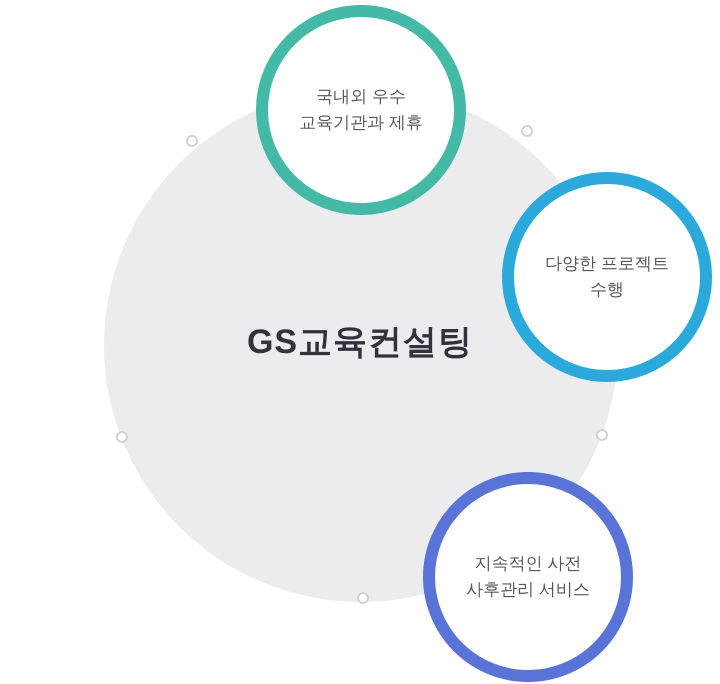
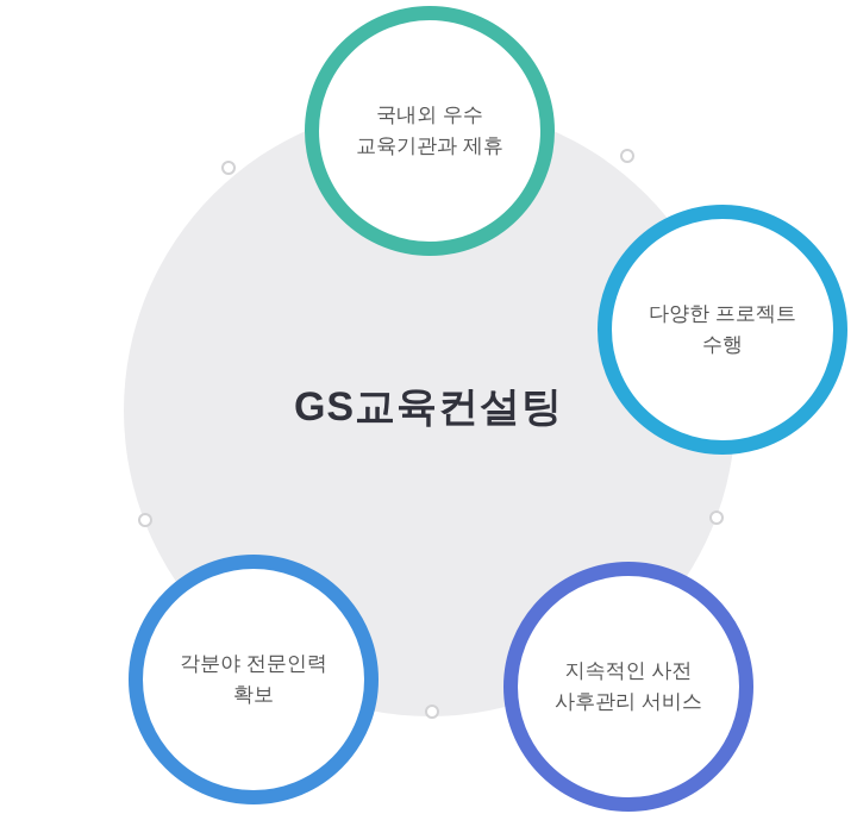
  GS교육컨설팅
  국내외 우수
  교육기관과 제휴
  다양한 프로젝트
  수행
+ 각분야 전문인력
+ 확보
  지속적인 사전
  사후관리 서비스
